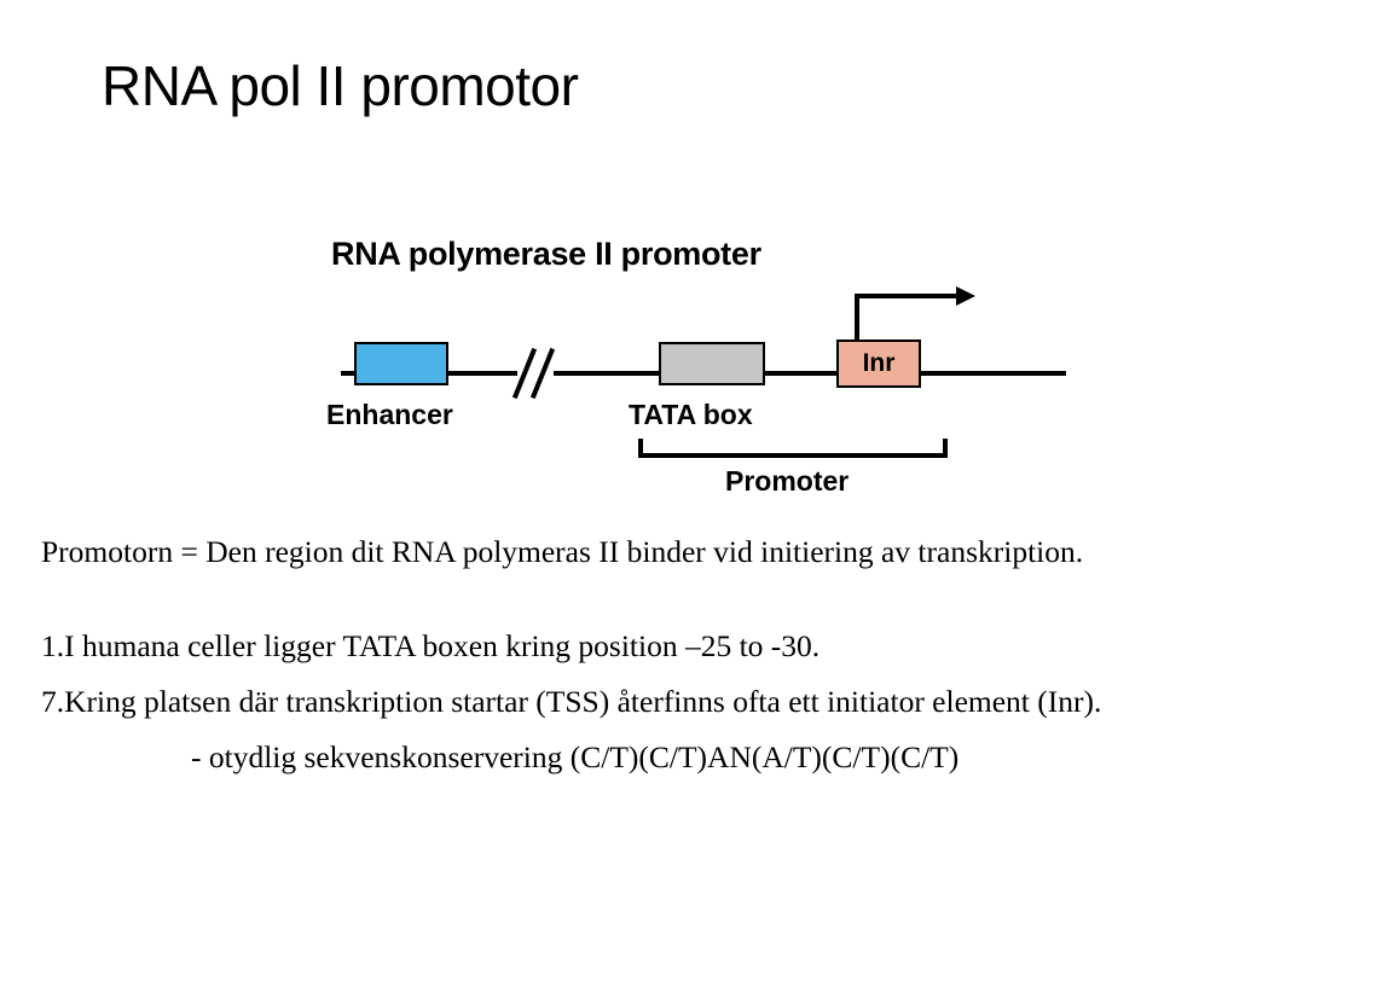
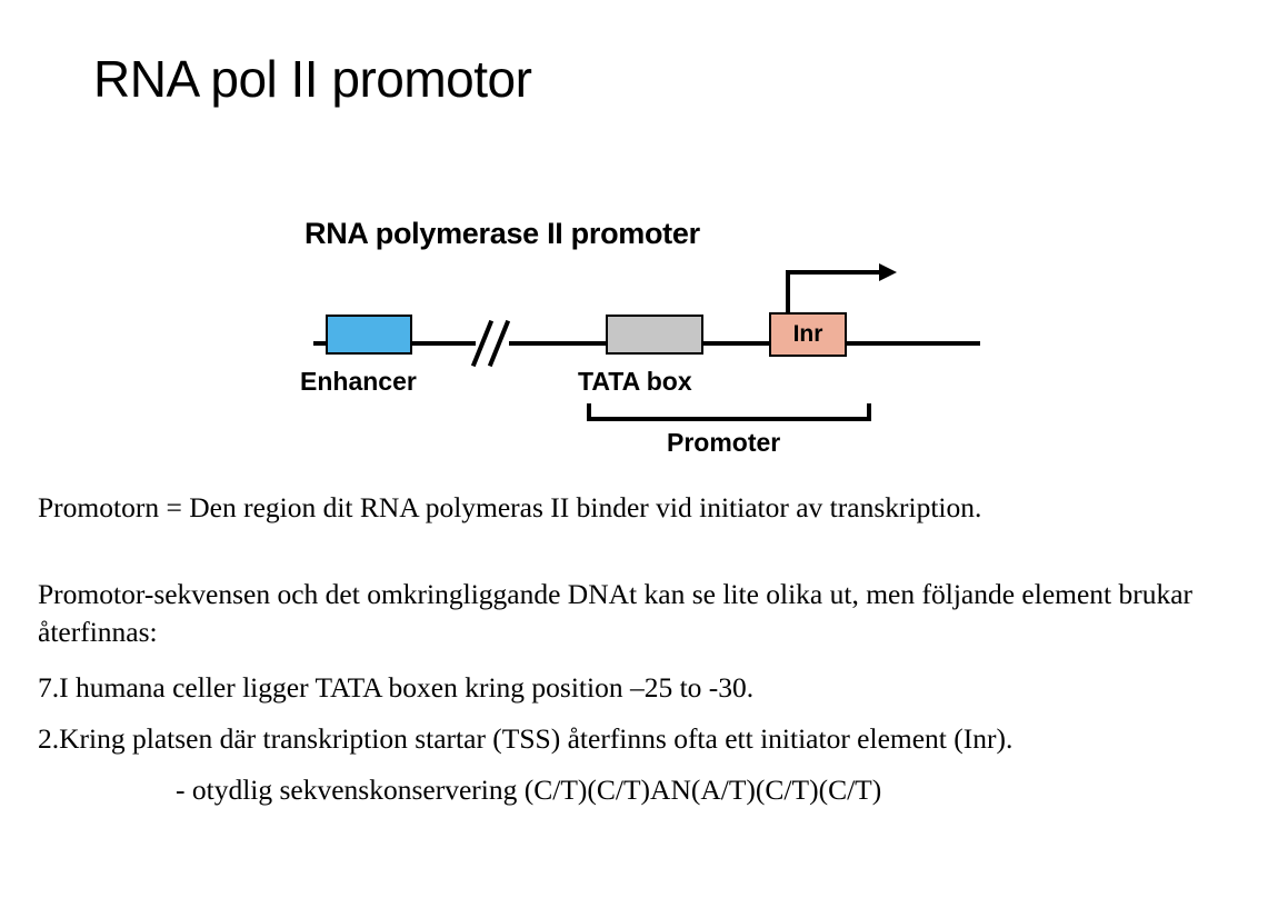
  RNA pol II promotor
  RNA polymerase II promoter
  Inr
  Enhancer
  TATA box
  Promoter
- Promotorn = Den region dit RNA polymeras II binder vid initiering av transkription.
+ Promotorn = Den region dit RNA polymeras II binder vid initiator av transkription.
+ Promotor-sekvensen och det omkringliggande DNAt kan se lite olika ut, men följande element brukar återfinnas:
- 1.I humana celler ligger TATA boxen kring position –25 to -30.
+ 7.I humana celler ligger TATA boxen kring position –25 to -30.
- 7.Kring platsen där transkription startar (TSS) återfinns ofta ett initiator element (Inr).
+ 2.Kring platsen där transkription startar (TSS) återfinns ofta ett initiator element (Inr).
  - otydlig sekvenskonservering (C/T)(C/T)AN(A/T)(C/T)(C/T)
